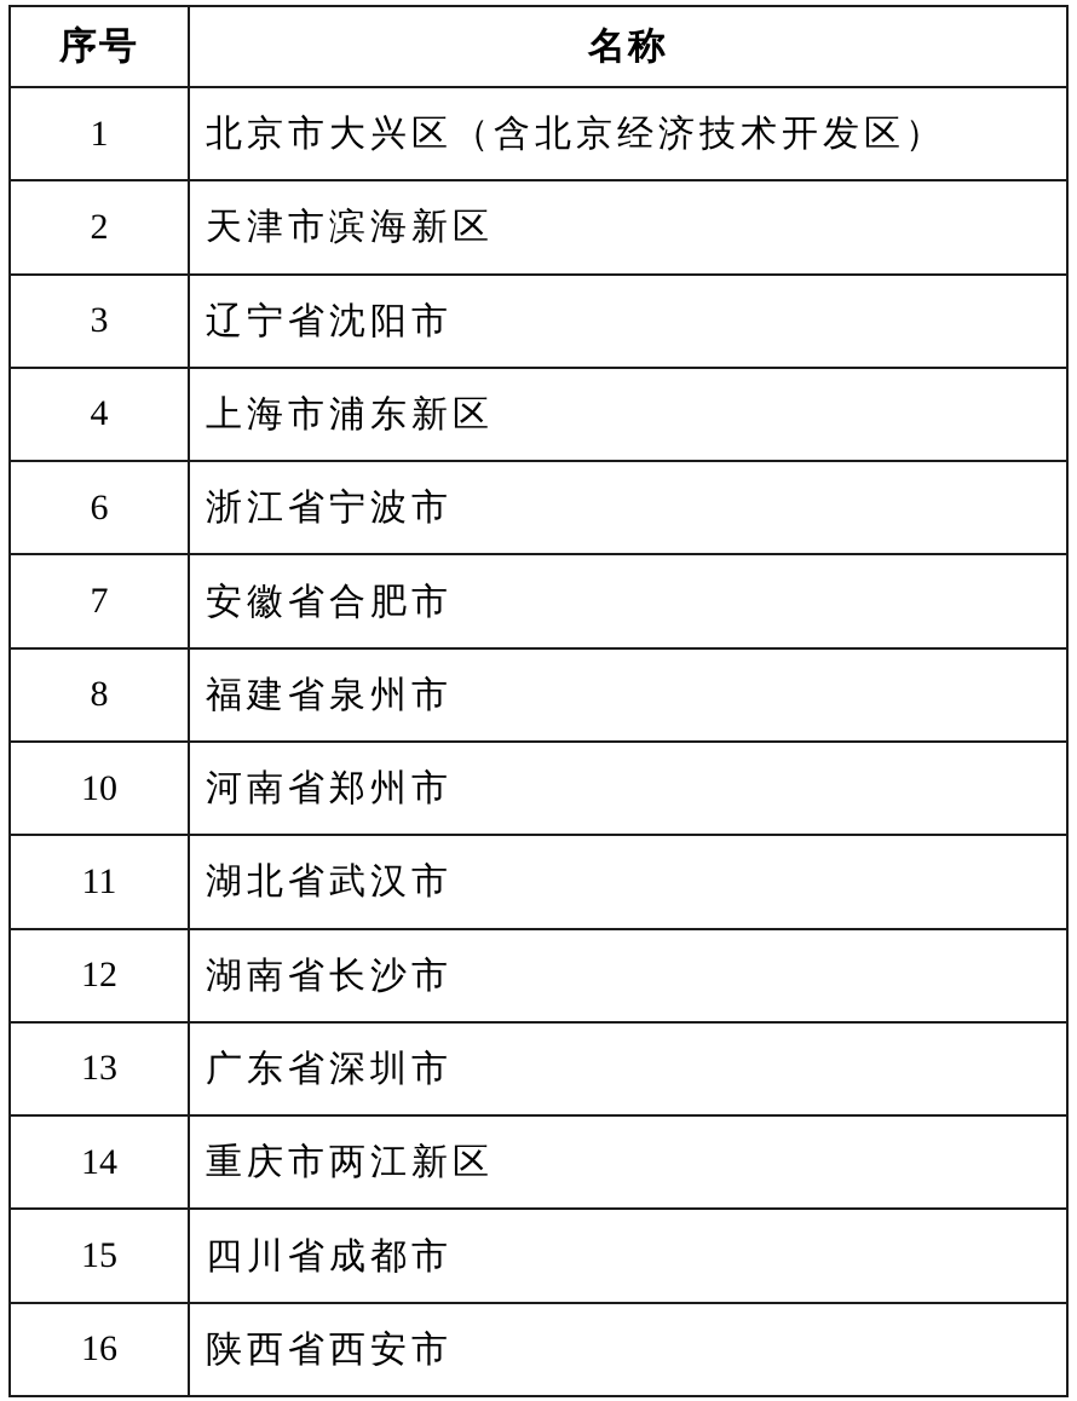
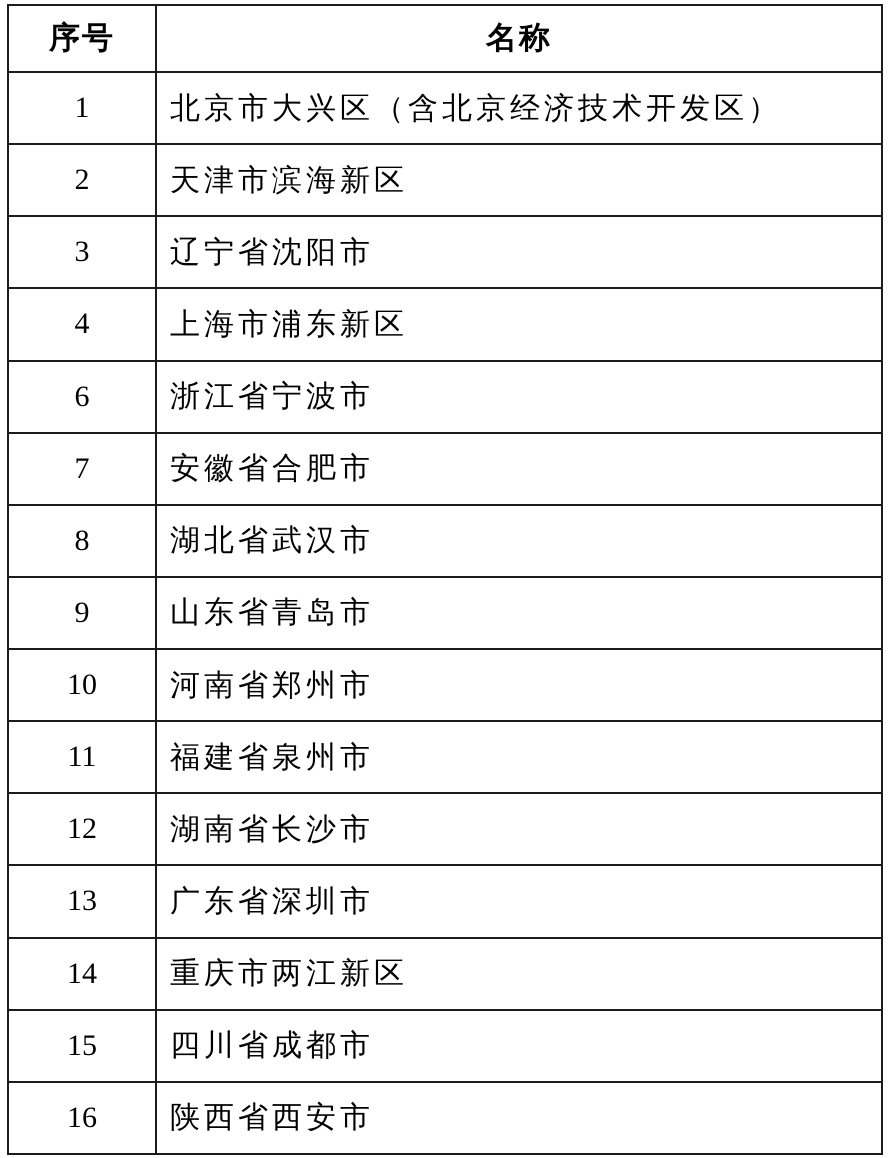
  序号	名称
  1	北京市大兴区（含北京经济技术开发区）
  2	天津市滨海新区
  3	辽宁省沈阳市
  4	上海市浦东新区
  6	浙江省宁波市
  7	安徽省合肥市
- 8	福建省泉州市
+ 8	湖北省武汉市
+ 9	山东省青岛市
  10	河南省郑州市
- 11	湖北省武汉市
+ 11	福建省泉州市
  12	湖南省长沙市
  13	广东省深圳市
  14	重庆市两江新区
  15	四川省成都市
  16	陕西省西安市
